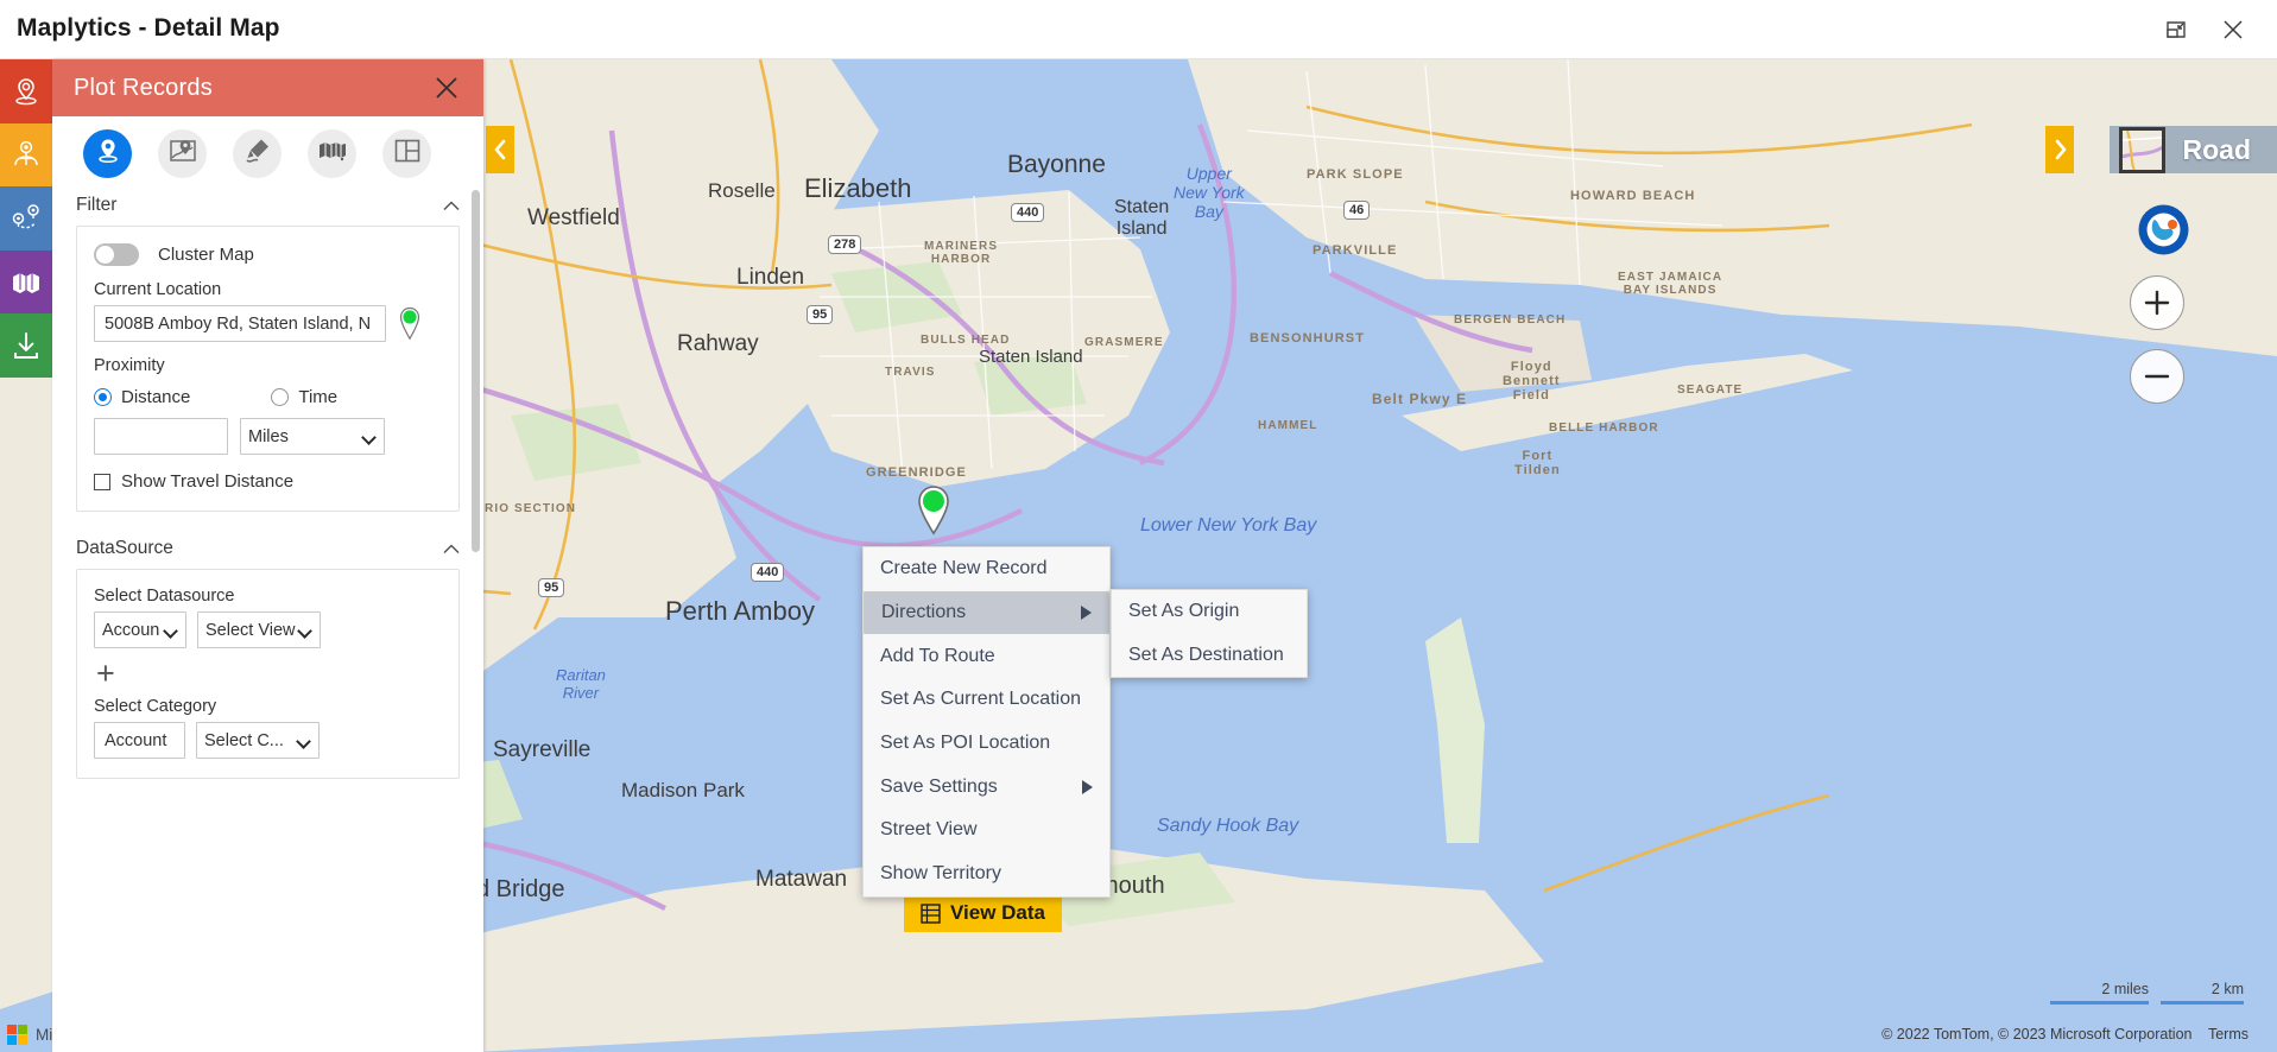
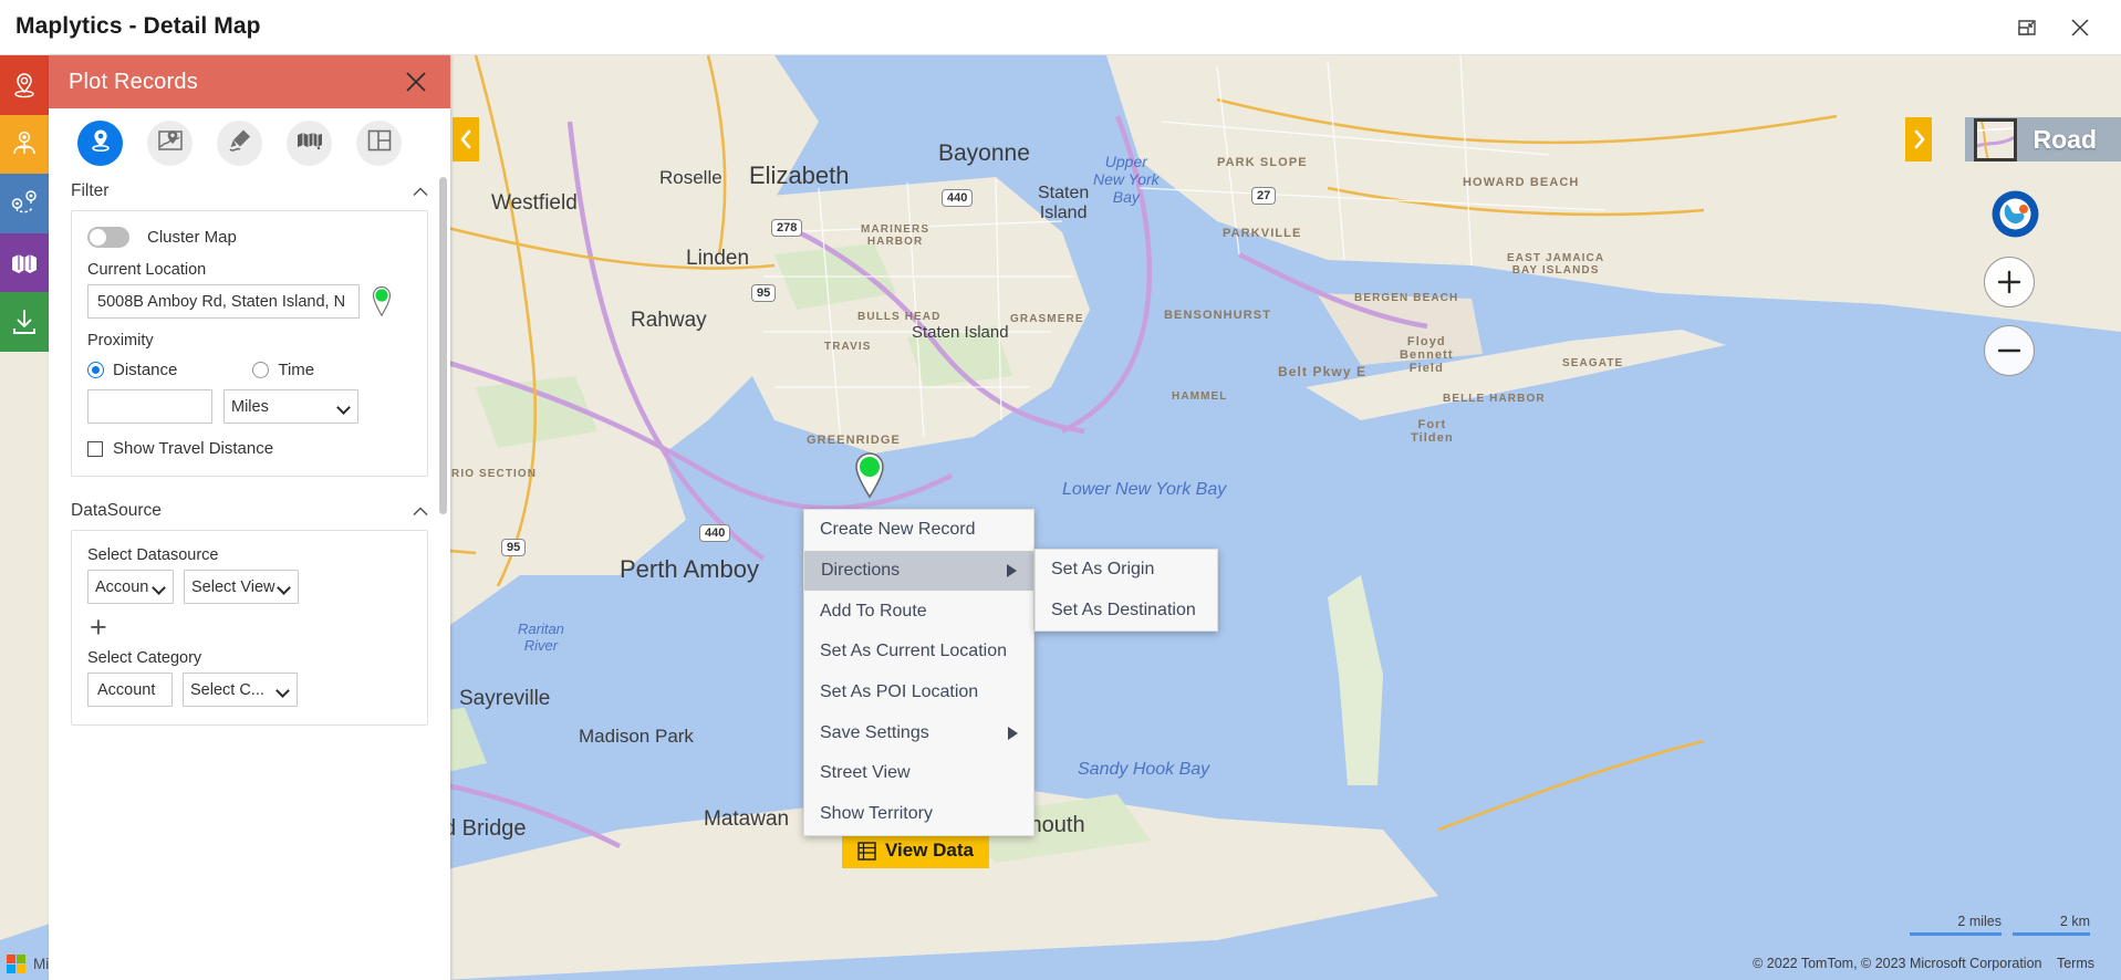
  Maplytics - Detail Map
  Westfield
  Roselle
  Elizabeth
  Bayonne
  Linden
  Rahway
  Staten
  Island
  Staten Island
  Perth Amboy
  Sayreville
  Madison Park
  Matawan
  outh
  Upper
  New York
  Bay
  Lower New York Bay
  Sandy Hook Bay
  Raritan
  River
  PARK SLOPE
  HOWARD BEACH
  MARINERS
  HARBOR
  PARKVILLE
  EAST JAMAICA
  BAY ISLANDS
  BULLS HEAD
  GRASMERE
  BERGEN BEACH
  BENSONHURST
  TRAVIS
  HAMMEL
  BELLE HARBOR
  SEAGATE
  Floyd
  Bennett
  Field
  Fort
  Tilden
  GREENRIDGE
  RIO SECTION
  Belt Pkwy E
  278
  440
- 46
+ 27
  95
  440
  95
  Road
  Create New Record
  Directions
  Add To Route
  Set As Current Location
  Set As POI Location
  Save Settings
  Street View
  Show Territory
  Set As Origin
  Set As Destination
  View Data
  2 miles
  2 km
  © 2022 TomTom, © 2023 Microsoft Corporation Terms
  Plot Records
  Filter
  Cluster Map
  Current Location
  5008B Amboy Rd, Staten Island, N
  Proximity
  Distance
  Time
  Miles
  Show Travel Distance
  DataSource
  Select Datasource
  Accoun
  Select View
  +
  Select Category
  Account
  Select C...
